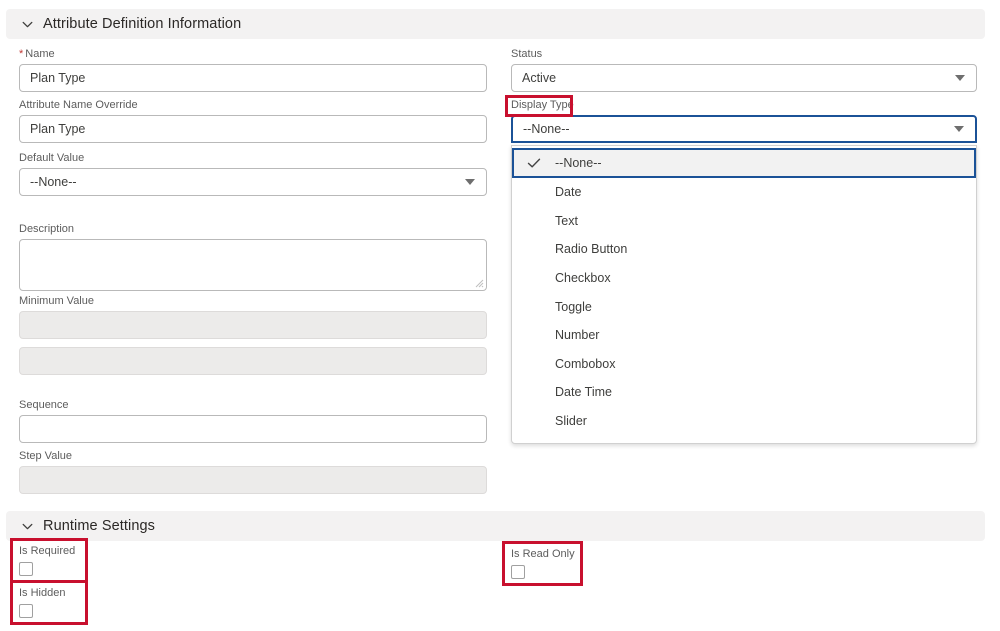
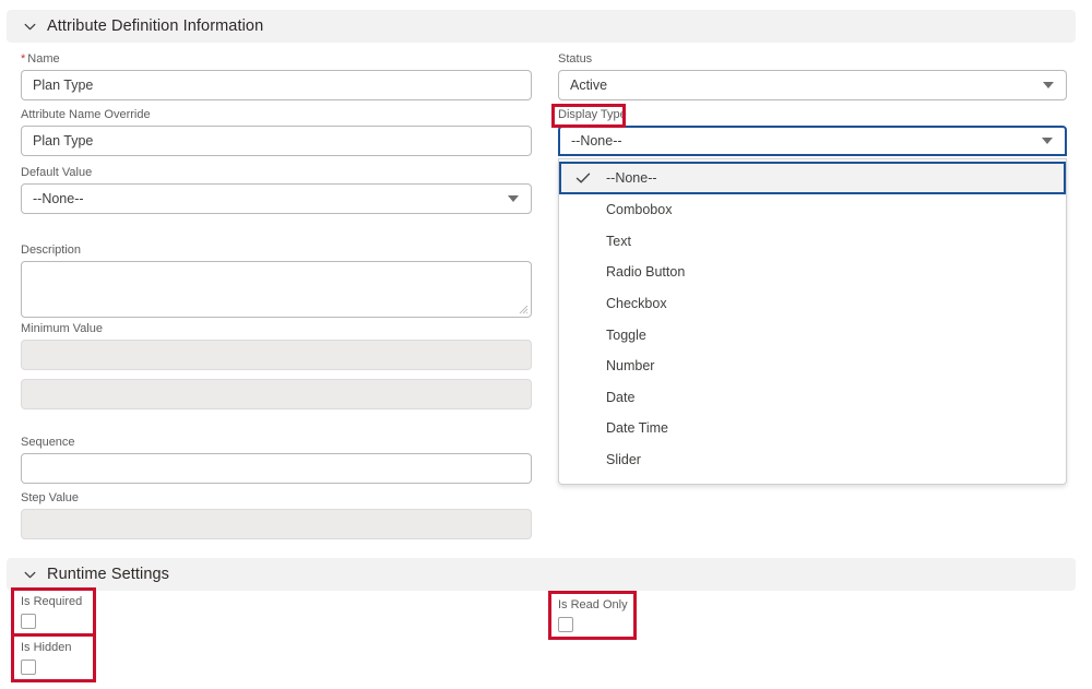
  Attribute Definition Information
  * Name
  Plan Type
  Attribute Name Override
  Plan Type
  Default Value
  --None--
  Description
  Minimum Value
  Sequence
  Step Value
  Status
  Active
  Display Type
  --None--
  --None--
- Date
+ Combobox
  Text
  Radio Button
  Checkbox
  Toggle
  Number
- Combobox
+ Date
  Date Time
  Slider
  Runtime Settings
  Is Required
  Is Hidden
  Is Read Only
